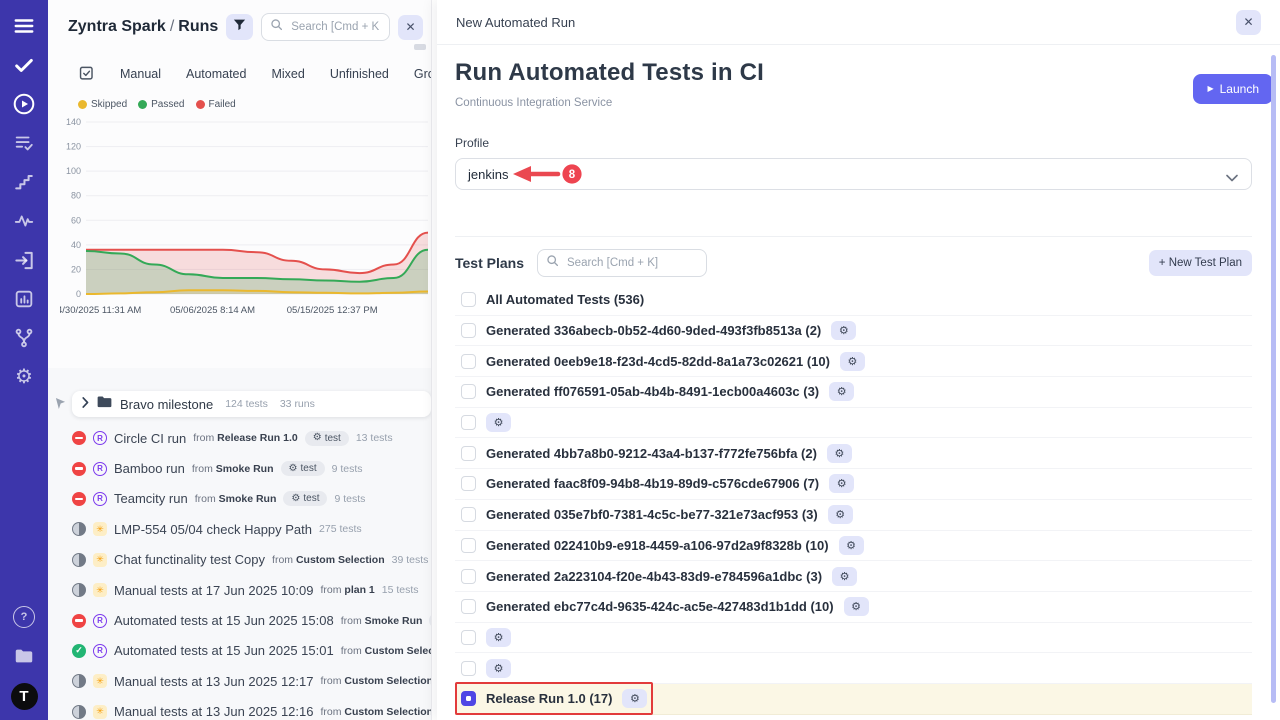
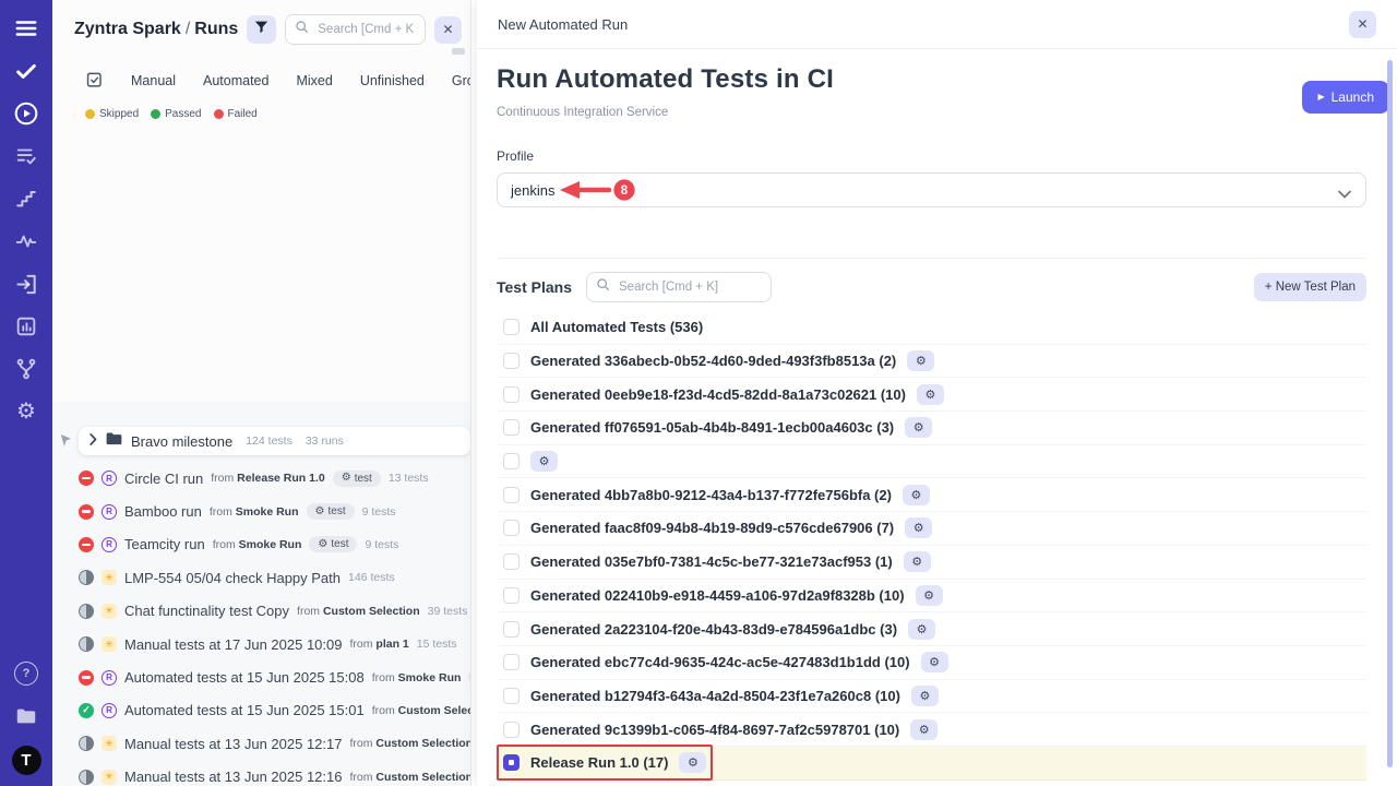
  ⚙
  ?
  T
  Zyntra Spark / Runs
  Search [Cmd + K
  ✕
  Manual
  Automated
  Mixed
  Unfinished
  Skipped
  Passed
  Failed
- 0
- 20
- 40
- 60
- 80
- 100
- 120
- 140
- 4/30/2025 11:31 AM
- 05/06/2025 8:14 AM
- 05/15/2025 12:37 PM
  Bravo milestone
  124 tests
  33 runs
  R
  Circle CI run
  from Release Run 1.0
  ⚙
  test
  13 tests
  R
  Bamboo run
  from Smoke Run
  ⚙
  test
  9 tests
  R
  Teamcity run
  from Smoke Run
  ⚙
  test
  9 tests
  ✳
  LMP-554 05/04 check Happy Path
- 275 tests
+ 146 tests
  ✳
  Chat functinality test Copy
  from Custom Selection
  39 tests
  ✳
  Manual tests at 17 Jun 2025 10:09
  from plan 1
  15 tests
  R
  Automated tests at 15 Jun 2025 15:08
  from Smoke Run
  ✓
  R
  Automated tests at 15 Jun 2025 15:01
  from Custom Sele
  ✳
  Manual tests at 13 Jun 2025 12:17
  from Custom Selection
  ✳
  Manual tests at 13 Jun 2025 12:16
  from Custom Selection
  New Automated Run
  ✕
  Run Automated Tests in CI
  ▶
  Launch
  Continuous Integration Service
  Profile
  jenkins
  8
  Test Plans
  Search [Cmd + K]
  + New Test Plan
  All Automated Tests (536)
  Generated 336abecb-0b52-4d60-9ded-493f3fb8513a (2)
  ⚙
  Generated 0eeb9e18-f23d-4cd5-82dd-8a1a73c02621 (10)
  ⚙
  Generated ff076591-05ab-4b4b-8491-1ecb00a4603c (3)
  ⚙
  ⚙
  Generated 4bb7a8b0-9212-43a4-b137-f772fe756bfa (2)
  ⚙
  Generated faac8f09-94b8-4b19-89d9-c576cde67906 (7)
  ⚙
- Generated 035e7bf0-7381-4c5c-be77-321e73acf953 (3)
+ Generated 035e7bf0-7381-4c5c-be77-321e73acf953 (1)
  ⚙
  Generated 022410b9-e918-4459-a106-97d2a9f8328b (10)
  ⚙
  Generated 2a223104-f20e-4b43-83d9-e784596a1dbc (3)
  ⚙
  Generated ebc77c4d-9635-424c-ac5e-427483d1b1dd (10)
  ⚙
+ Generated b12794f3-643a-4a2d-8504-23f1e7a260c8 (10)
  ⚙
+ Generated 9c1399b1-c065-4f84-8697-7af2c5978701 (10)
  ⚙
  Release Run 1.0 (17)
  ⚙
